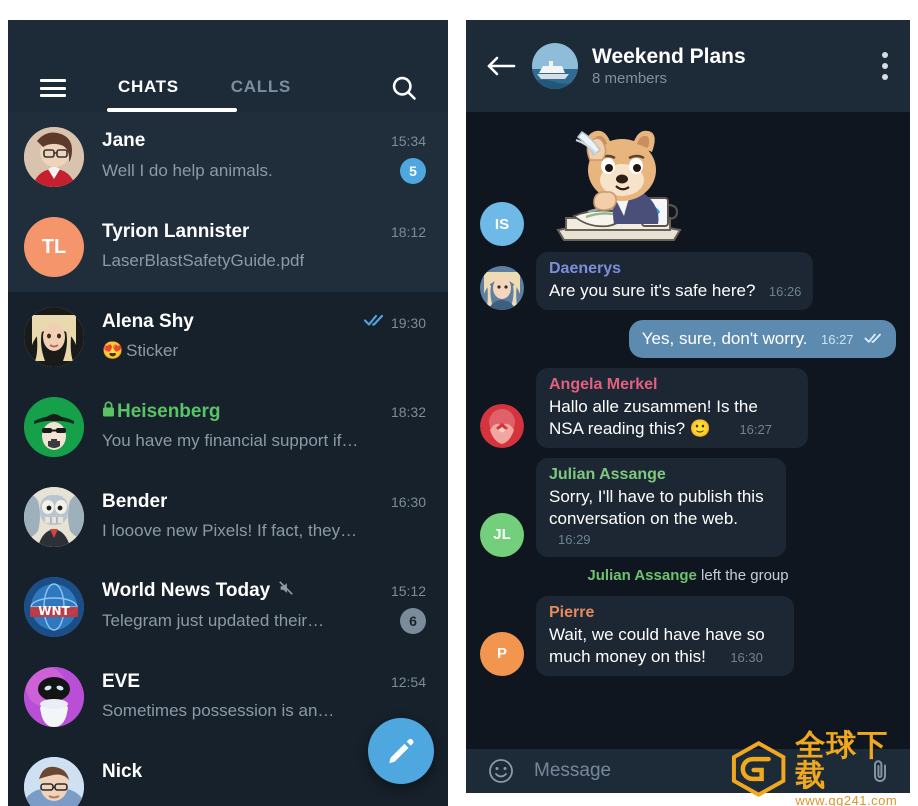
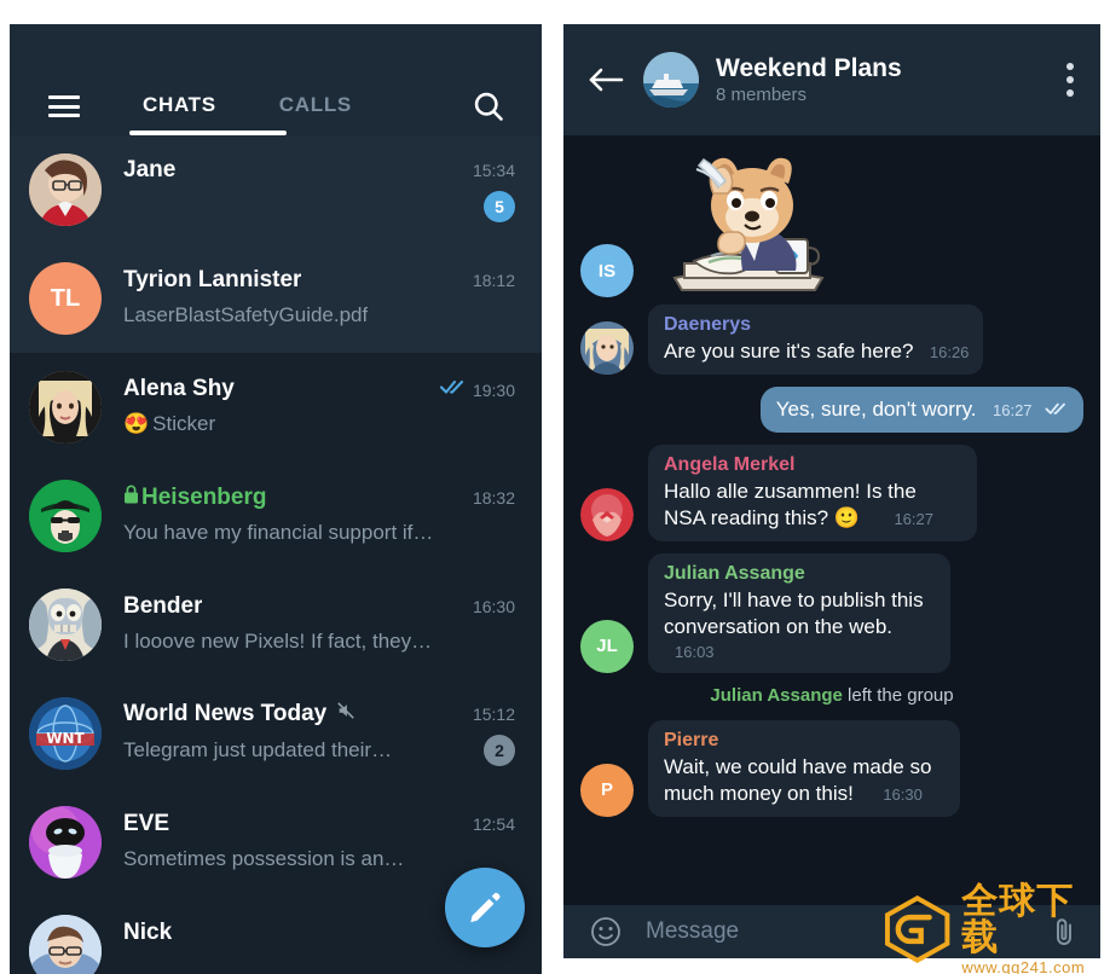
  CHATS
  CALLS
  Jane
  15:34
- Well I do help animals.
  5
  TL
  Tyrion Lannister
  18:12
  LaserBlastSafetyGuide.pdf
  Alena Shy
  19:30
  😍
  Sticker
  Heisenberg
  18:32
  You have my financial support if…
  Bender
  16:30
  I looove new Pixels! If fact, they…
  WNT
  World News Today
  15:12
  Telegram just updated their…
- 6
+ 2
  EVE
  12:54
  Sometimes possession is an…
  Nick
  Weekend Plans
  8 members
  IS
  Daenerys
  Are you sure it's safe here? 16:26
  Yes, sure, don't worry. 16:27
  Angela Merkel
  Hallo alle zusammen! Is the NSA reading this? 🙂 16:27
  JL
  Julian Assange
- Sorry, I'll have to publish this conversation on the web. 16:29
+ Sorry, I'll have to publish this conversation on the web. 16:03
  Julian Assange left the group
  P
  Pierre
- Wait, we could have have so much money on this! 16:30
+ Wait, we could have made so much money on this! 16:30
  Message
  全球下载
  www.qq241.com
